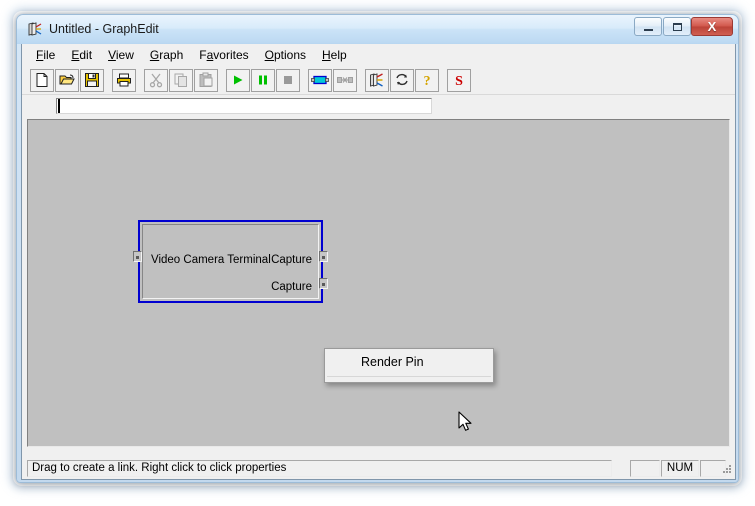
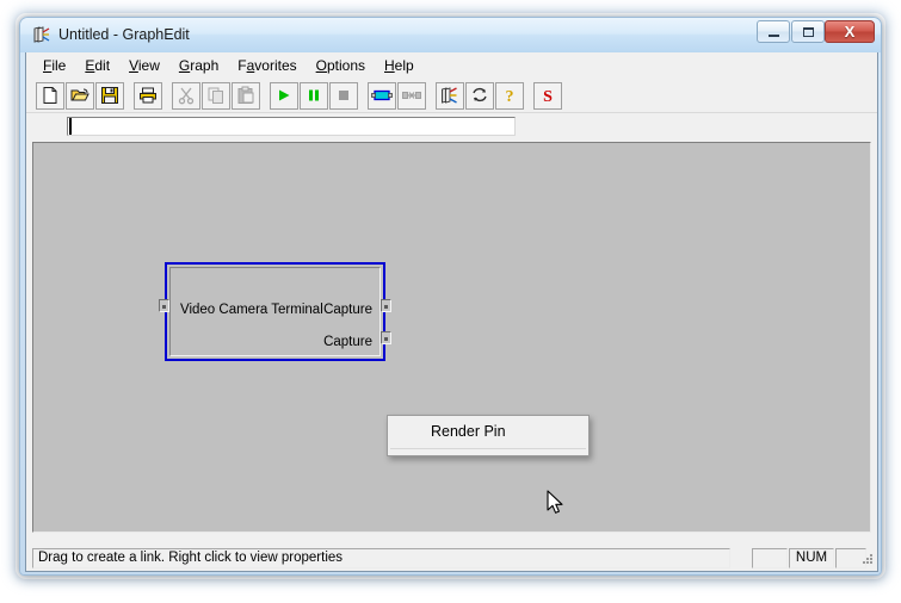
  Untitled - GraphEdit
  X
  File
  Edit
  View
  Graph
  Favorites
  Options
  Help
  ?
  S
  Video Camera Terminal
  Capture
  Capture
  Render Pin
- Drag to create a link. Right click to click properties
+ Drag to create a link. Right click to view properties
  NUM
